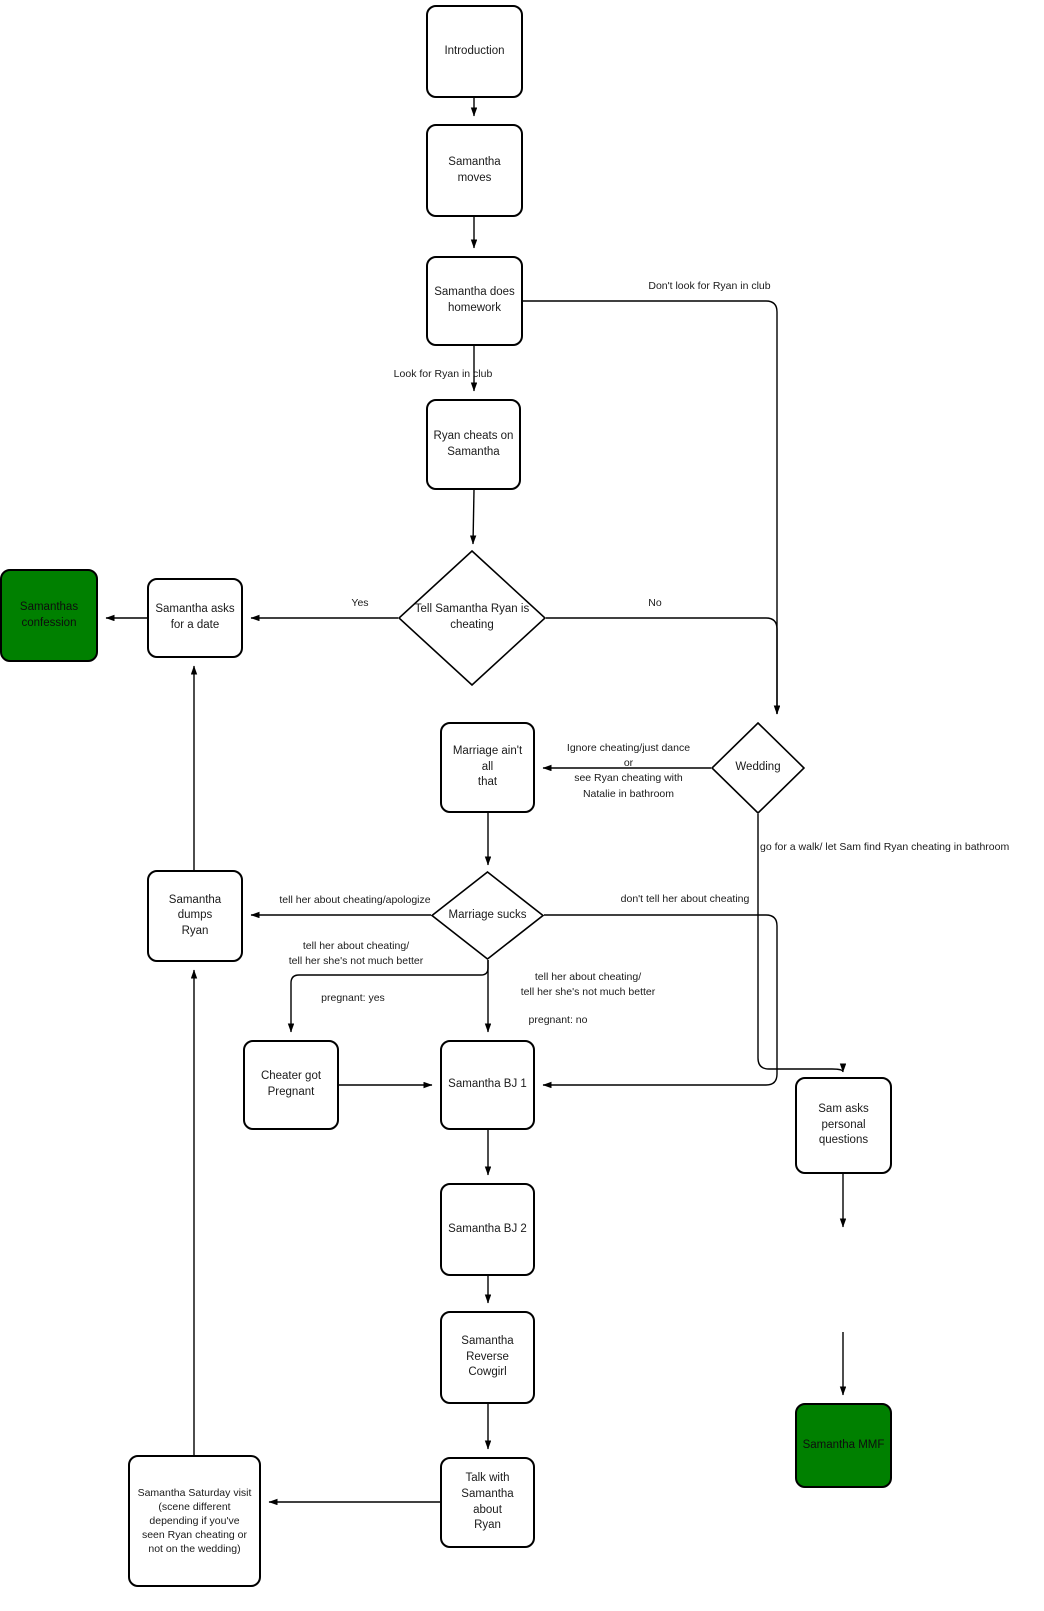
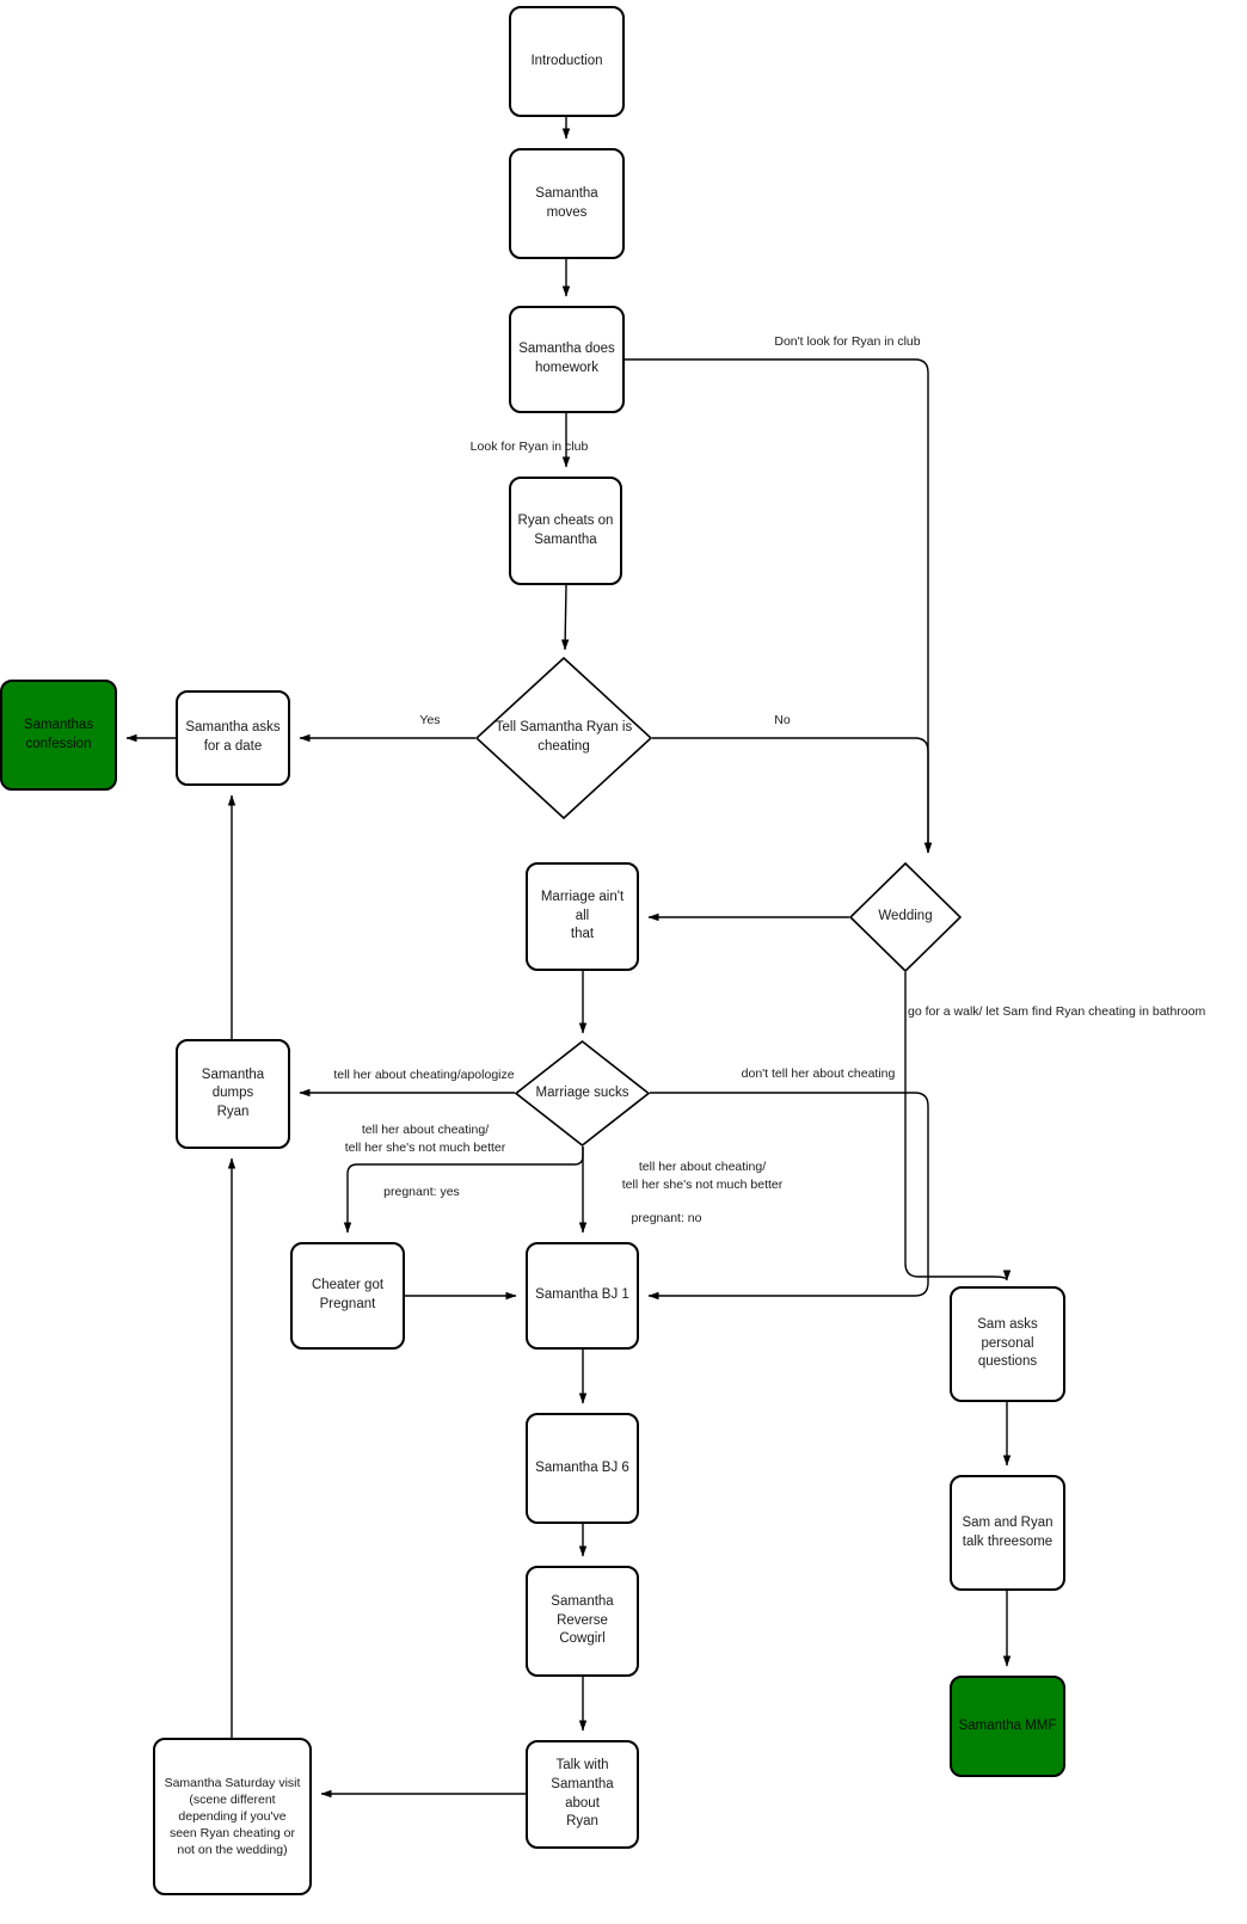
  Introduction
  Samantha moves
  Samantha does
  homework
  Ryan cheats on
  Samantha
  Samanthas
  confession
  Samantha asks
  for a date
  Marriage ain't all
  that
  Samantha dumps
  Ryan
  Cheater got
  Pregnant
  Samantha BJ 1
  Sam asks
  personal
  questions
- Samantha BJ 2
+ Samantha BJ 6
+ Sam and Ryan
+ talk threesome
  Samantha
  Reverse Cowgirl
  Samantha MMF
  Samantha Saturday visit
  (scene different
  depending if you've
  seen Ryan cheating or
  not on the wedding)
  Talk with
  Samantha about
  Ryan
  Tell Samantha Ryan is
  cheating
  Wedding
  Marriage sucks
  Don't look for Ryan in club
  Look for Ryan in club
  Yes
  No
- Ignore cheating/just dance
- or
- see Ryan cheating with
- Natalie in bathroom
  go for a walk/ let Sam find Ryan cheating in bathroom
  tell her about cheating/apologize
  don't tell her about cheating
  tell her about cheating/
  tell her she's not much better
  pregnant: yes
  tell her about cheating/
  tell her she's not much better
  pregnant: no
